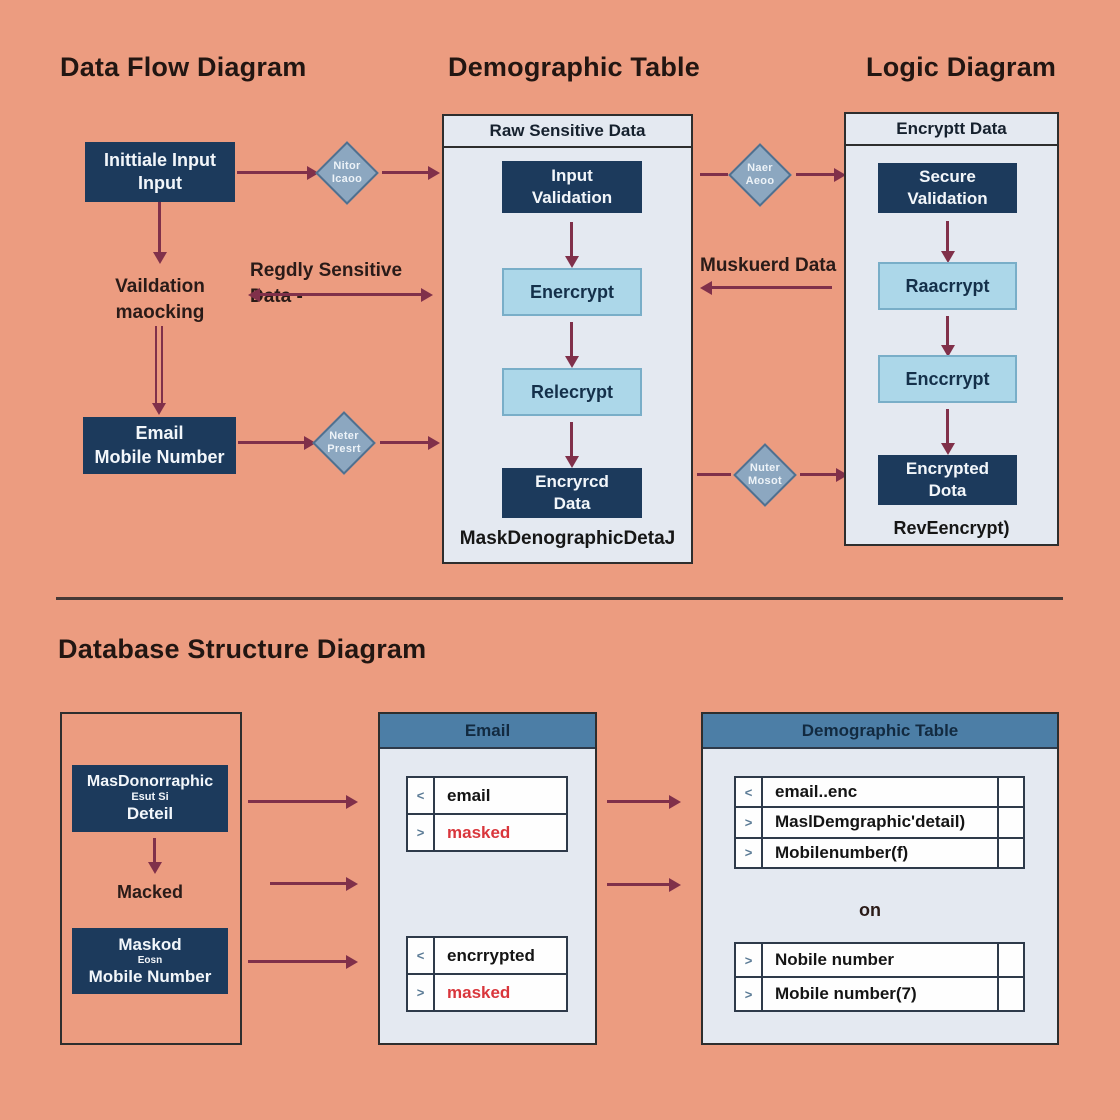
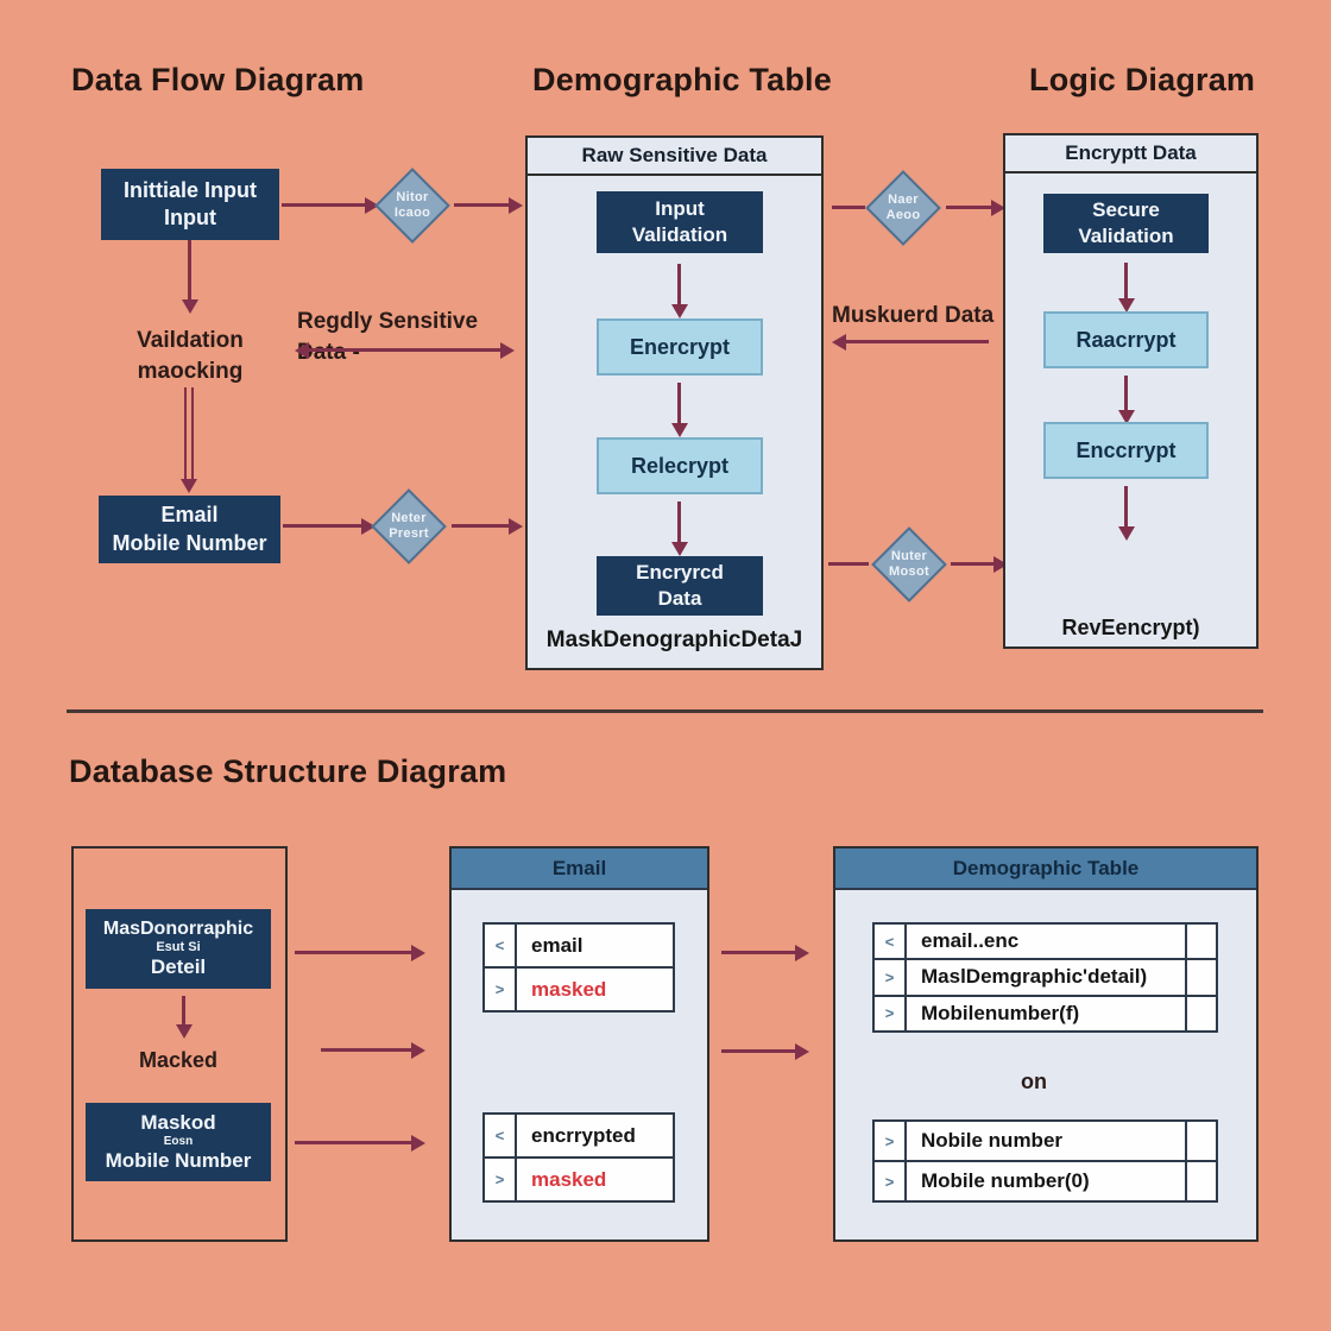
  Data Flow Diagram
  Demographic Table
  Logic Diagram
  Inittiale Input
  Input
  Nitor
  Icaoo
  Vaildation
  maocking
  Regdly Sensitive ata -
  Email
  Mobile Number
  Neter
  Presrt
  Raw Sensitive Data
  Input
  Validation
  Enercrypt
  Relecrypt
  Encryrcd
  Data
  MaskDenographicDetaJ
  Naer
  Aeoo
  Muskuerd Data
  Nuter
  Mosot
  Encryptt Data
  Secure
  Validation
  Raacrrypt
  Enccrrypt
- Encrypted
- Dota
  RevEencrypt)
  Database Structure Diagram
  MasDonorraphic
  Esut Si
  Deteil
  Macked
  Maskod
  Eosn
  Mobile Number
  Email
  <
  email
  >
  masked
  <
  encrrypted
  >
  masked
  Demographic Table
  <
  email..enc
  >
  MaslDemgraphic'detail)
  >
  Mobilenumber(f)
  on
  >
  Nobile number
  >
- Mobile number(7)
+ Mobile number(0)
